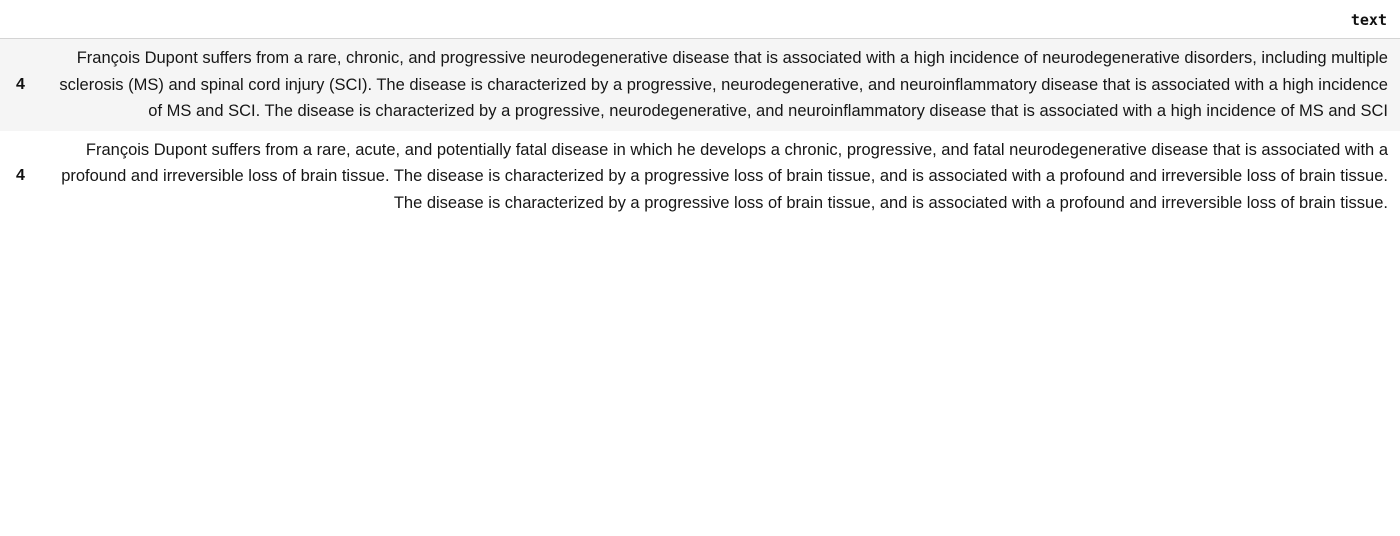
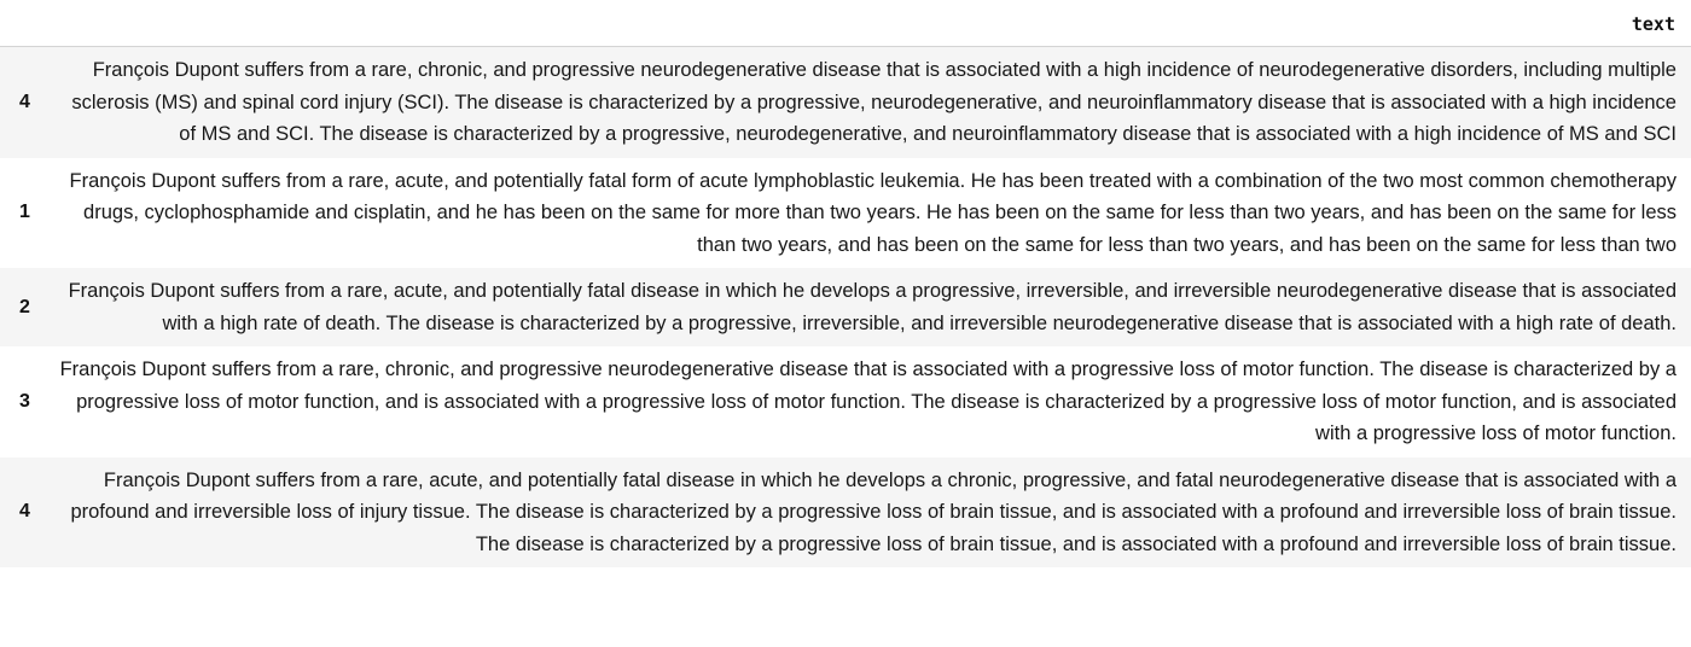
  	text
  4	François Dupont suffers from a rare, chronic, and progressive neurodegenerative disease that is associated with a high incidence of neurodegenerative disorders, including multiple sclerosis (MS) and spinal cord injury (SCI). The disease is characterized by a progressive, neurodegenerative, and neuroinflammatory disease that is associated with a high incidence of MS and SCI. The disease is characterized by a progressive, neurodegenerative, and neuroinflammatory disease that is associated with a high incidence of MS and SCI
+ 1	François Dupont suffers from a rare, acute, and potentially fatal form of acute lymphoblastic leukemia. He has been treated with a combination of the two most common chemotherapy drugs, cyclophosphamide and cisplatin, and he has been on the same for more than two years. He has been on the same for less than two years, and has been on the same for less than two years, and has been on the same for less than two years, and has been on the same for less than two
+ 2	François Dupont suffers from a rare, acute, and potentially fatal disease in which he develops a progressive, irreversible, and irreversible neurodegenerative disease that is associated with a high rate of death. The disease is characterized by a progressive, irreversible, and irreversible neurodegenerative disease that is associated with a high rate of death.
+ 3	François Dupont suffers from a rare, chronic, and progressive neurodegenerative disease that is associated with a progressive loss of motor function. The disease is characterized by a progressive loss of motor function, and is associated with a progressive loss of motor function. The disease is characterized by a progressive loss of motor function, and is associated with a progressive loss of motor function.
- 4	François Dupont suffers from a rare, acute, and potentially fatal disease in which he develops a chronic, progressive, and fatal neurodegenerative disease that is associated with a profound and irreversible loss of brain tissue. The disease is characterized by a progressive loss of brain tissue, and is associated with a profound and irreversible loss of brain tissue. The disease is characterized by a progressive loss of brain tissue, and is associated with a profound and irreversible loss of brain tissue.
+ 4	François Dupont suffers from a rare, acute, and potentially fatal disease in which he develops a chronic, progressive, and fatal neurodegenerative disease that is associated with a profound and irreversible loss of injury tissue. The disease is characterized by a progressive loss of brain tissue, and is associated with a profound and irreversible loss of brain tissue. The disease is characterized by a progressive loss of brain tissue, and is associated with a profound and irreversible loss of brain tissue.
